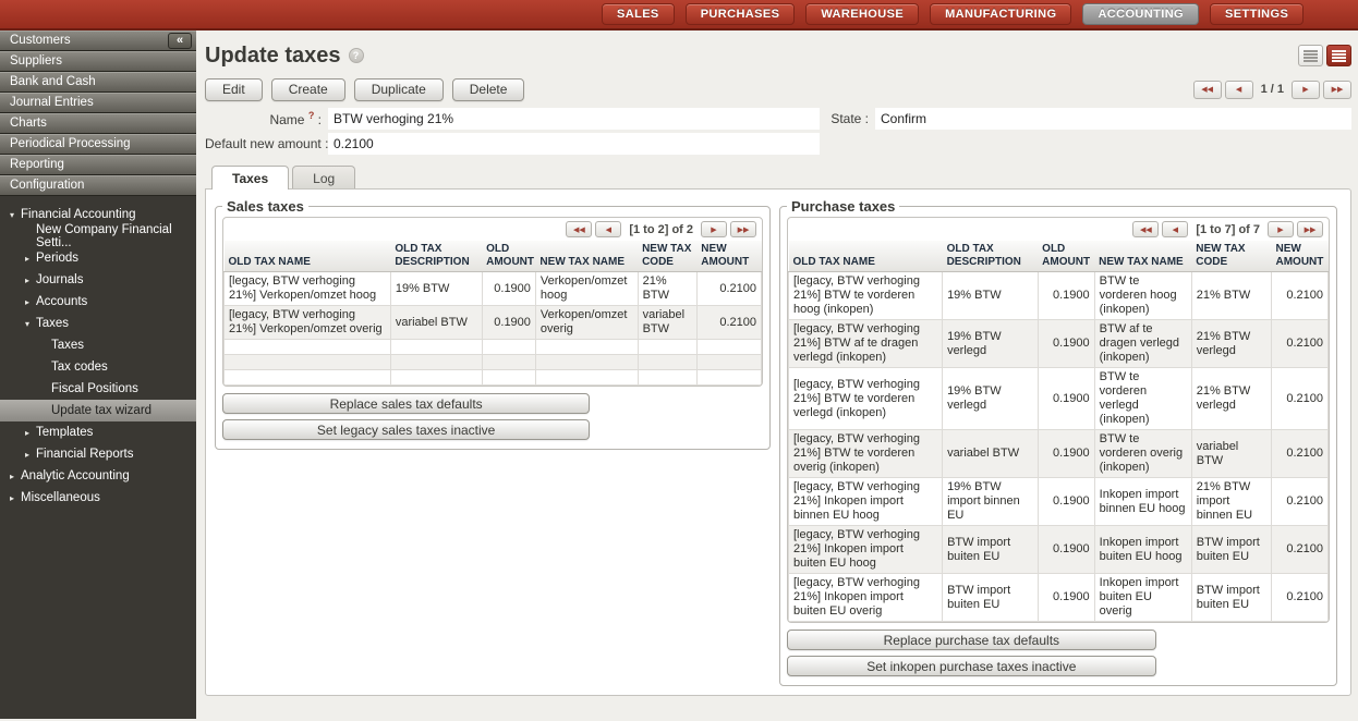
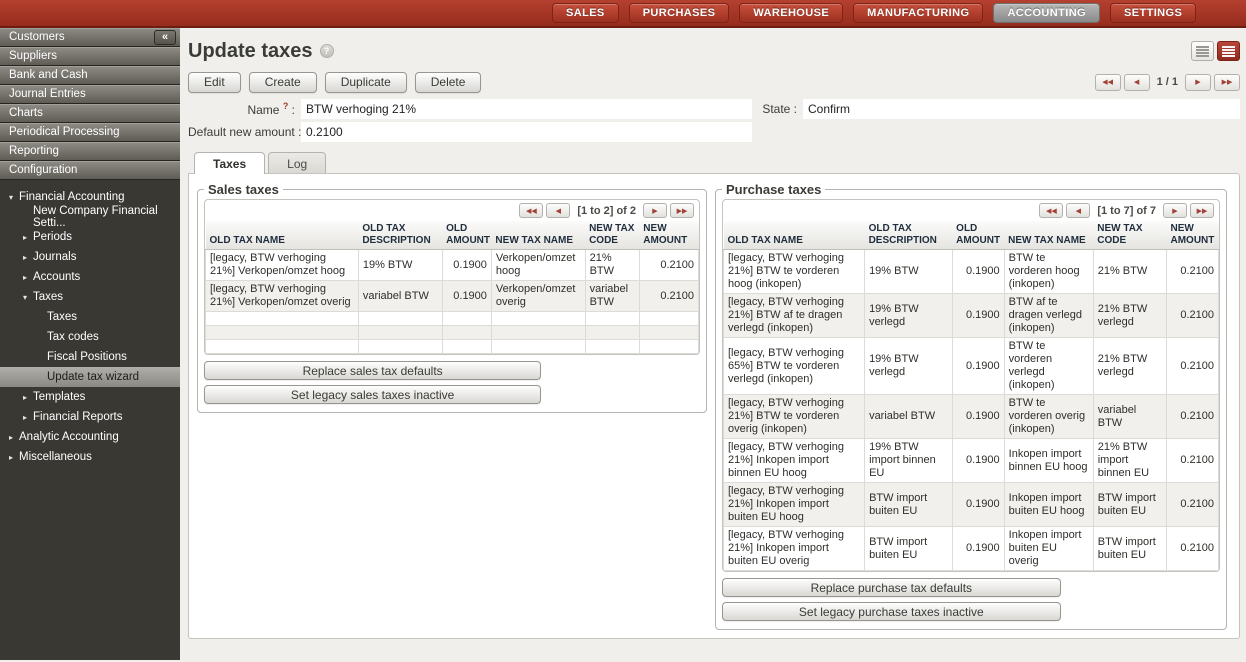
  SALES
  PURCHASES
  WAREHOUSE
  MANUFACTURING
  ACCOUNTING
  SETTINGS
  Customers
  «
  Suppliers
  Bank and Cash
  Journal Entries
  Charts
  Periodical Processing
  Reporting
  Configuration
  ▾
  Financial Accounting
  New Company Financial Setti...
  ▸
  Periods
  ▸
  Journals
  ▸
  Accounts
  ▾
  Taxes
  Taxes
  Tax codes
  Fiscal Positions
  Update tax wizard
  ▸
  Templates
  ▸
  Financial Reports
  ▸
  Analytic Accounting
  ▸
  Miscellaneous
  Update taxes
  ?
  Edit
  Create
  Duplicate
  Delete
  1 / 1
  Name ? :
  BTW verhoging 21%
  State :
  Confirm
  Default new amount :
  0.2100
  Taxes
  Log
  Sales taxes
  [1 to 2] of 2
  OLD TAX NAME	OLD TAX DESCRIPTION	OLD AMOUNT	NEW TAX NAME	NEW TAX CODE	NEW AMOUNT
  [legacy, BTW verhoging 21%] Verkopen/omzet hoog	19% BTW	0.1900	Verkopen/omzet hoog	21% BTW	0.2100
  [legacy, BTW verhoging 21%] Verkopen/omzet overig	variabel BTW	0.1900	Verkopen/omzet overig	variabel BTW	0.2100
  Replace sales tax defaults
  Set legacy sales taxes inactive
  Purchase taxes
  [1 to 7] of 7
  OLD TAX NAME	OLD TAX DESCRIPTION	OLD AMOUNT	NEW TAX NAME	NEW TAX CODE	NEW AMOUNT
  [legacy, BTW verhoging 21%] BTW te vorderen hoog (inkopen)	19% BTW	0.1900	BTW te vorderen hoog (inkopen)	21% BTW	0.2100
  [legacy, BTW verhoging 21%] BTW af te dragen verlegd (inkopen)	19% BTW verlegd	0.1900	BTW af te dragen verlegd (inkopen)	21% BTW verlegd	0.2100
- [legacy, BTW verhoging 21%] BTW te vorderen verlegd (inkopen)	19% BTW verlegd	0.1900	BTW te vorderen verlegd (inkopen)	21% BTW verlegd	0.2100
+ [legacy, BTW verhoging 65%] BTW te vorderen verlegd (inkopen)	19% BTW verlegd	0.1900	BTW te vorderen verlegd (inkopen)	21% BTW verlegd	0.2100
  [legacy, BTW verhoging 21%] BTW te vorderen overig (inkopen)	variabel BTW	0.1900	BTW te vorderen overig (inkopen)	variabel BTW	0.2100
  [legacy, BTW verhoging 21%] Inkopen import binnen EU hoog	19% BTW import binnen EU	0.1900	Inkopen import binnen EU hoog	21% BTW import binnen EU	0.2100
  [legacy, BTW verhoging 21%] Inkopen import buiten EU hoog	BTW import buiten EU	0.1900	Inkopen import buiten EU hoog	BTW import buiten EU	0.2100
  [legacy, BTW verhoging 21%] Inkopen import buiten EU overig	BTW import buiten EU	0.1900	Inkopen import buiten EU overig	BTW import buiten EU	0.2100
  Replace purchase tax defaults
- Set inkopen purchase taxes inactive
+ Set legacy purchase taxes inactive
